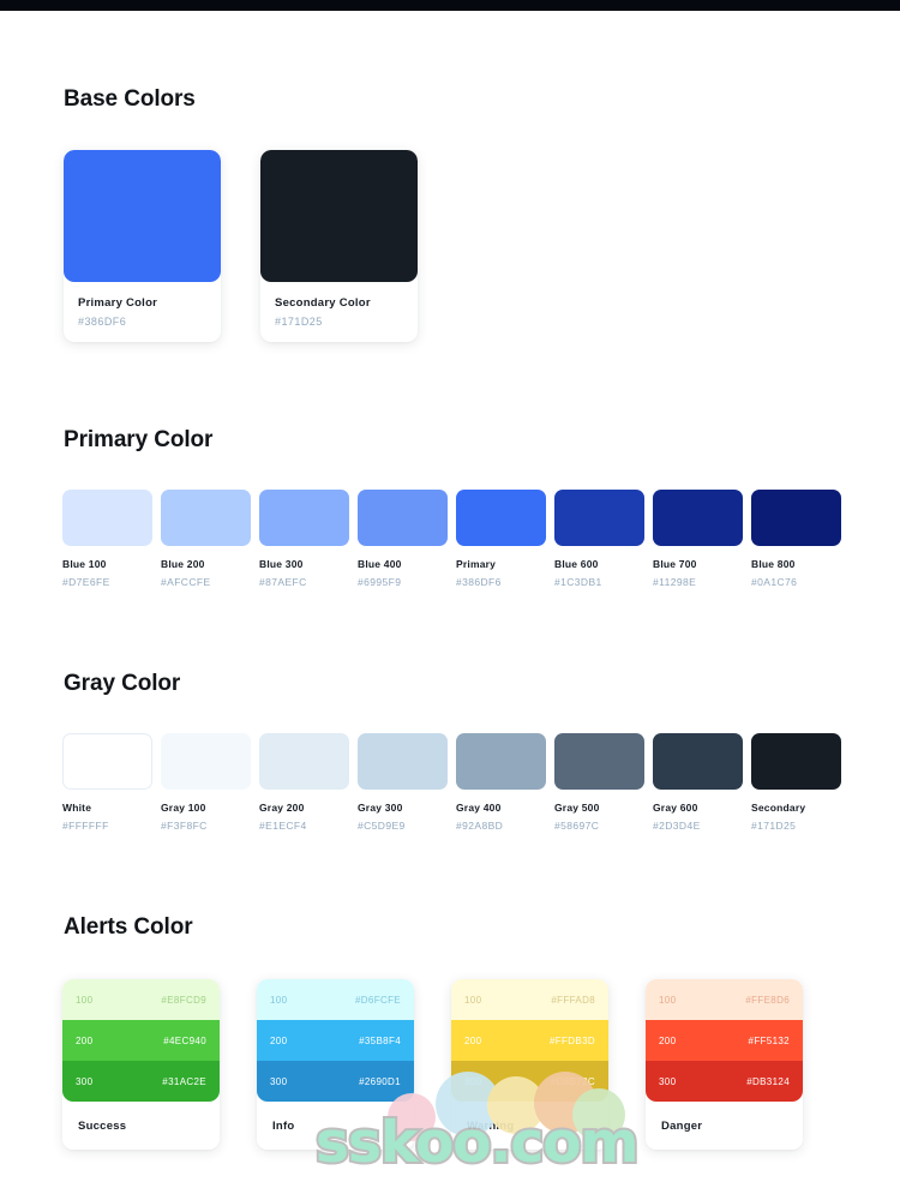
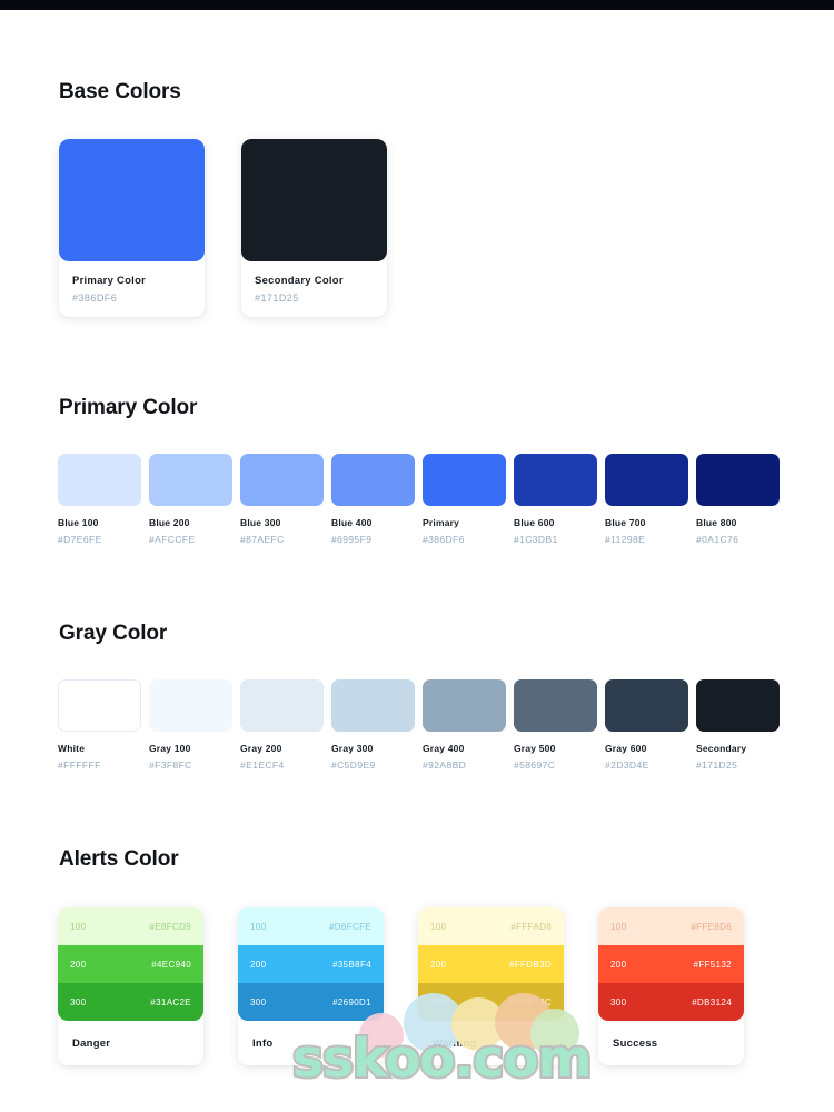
  Base Colors
  Primary Color
  #386DF6
  Secondary Color
  #171D25
  Primary Color
  Blue 100
  #D7E6FE
  Blue 200
  #AFCCFE
  Blue 300
  #87AEFC
  Blue 400
  #6995F9
  Primary
  #386DF6
  Blue 600
  #1C3DB1
  Blue 700
  #11298E
  Blue 800
  #0A1C76
  Gray Color
  White
  #FFFFFF
  Gray 100
  #F3F8FC
  Gray 200
  #E1ECF4
  Gray 300
  #C5D9E9
  Gray 400
  #92A8BD
  Gray 500
  #58697C
  Gray 600
  #2D3D4E
  Secondary
  #171D25
  Alerts Color
  100
  #E8FCD9
  200
  #4EC940
  300
  #31AC2E
- Success
+ Danger
  100
  #D6FCFE
  200
  #35B8F4
  300
  #2690D1
  Info
  100
  #FFFAD8
  200
  #FFDB3D
  100
  #FFE8D6
  200
  #FF5132
  300
  #DB3124
- Danger
+ Success
  sskoo.com
